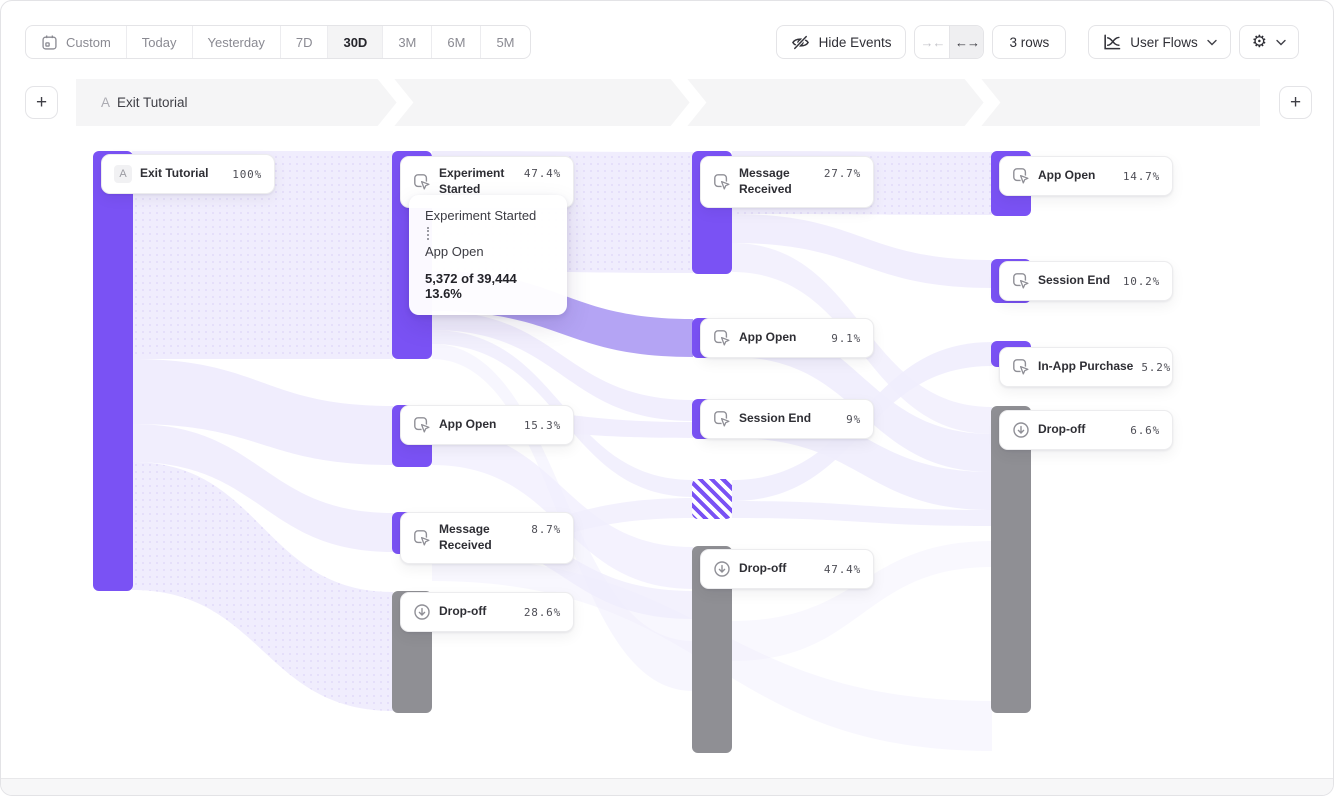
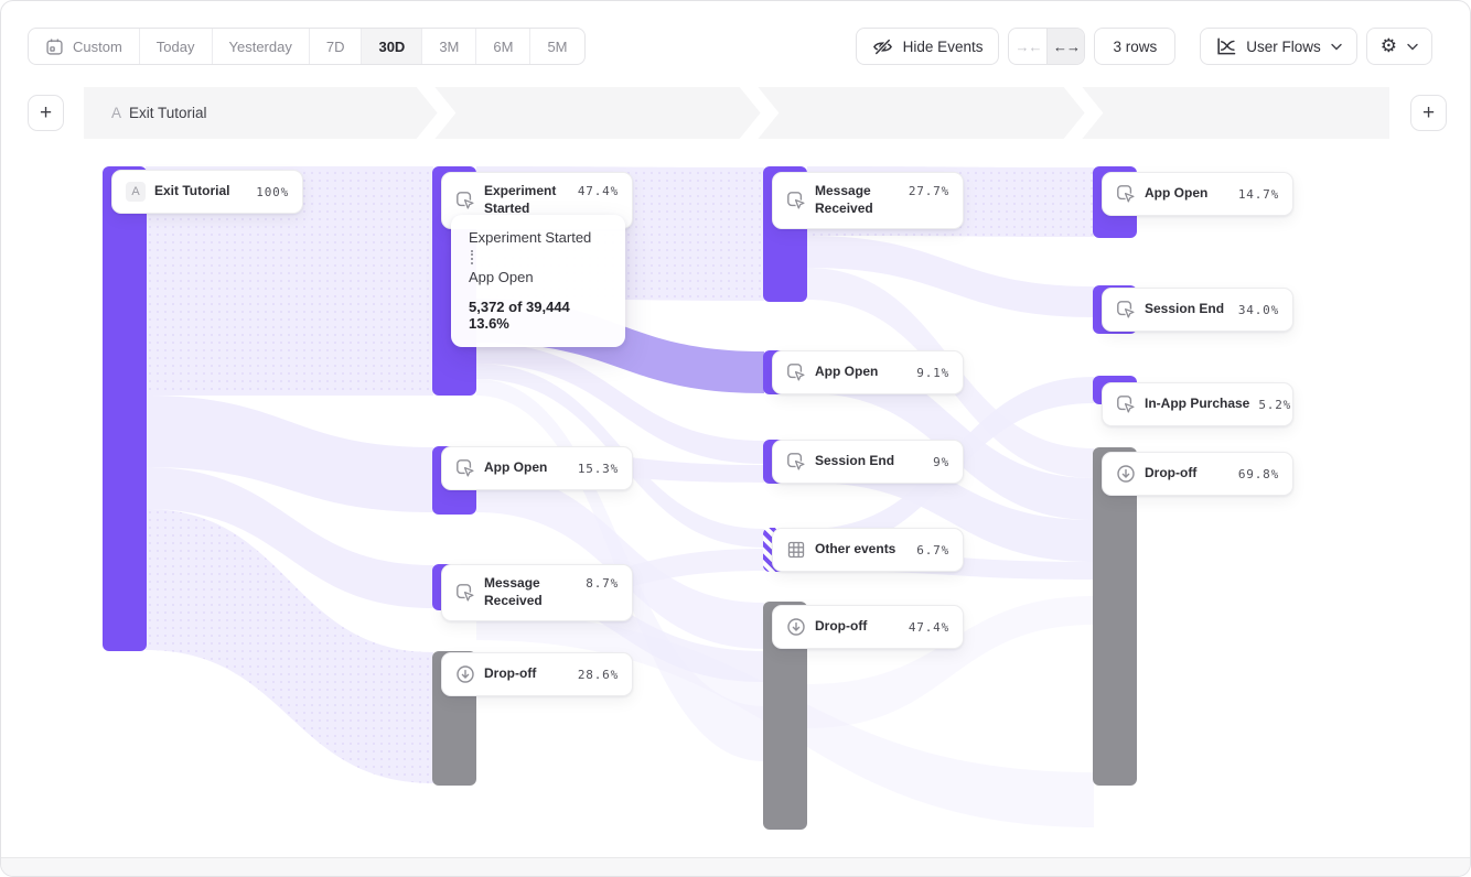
  Custom
  Today
  Yesterday
  7D
  30D
  3M
  6M
  5M
  Hide Events
  →←
  ←→
  3 rows
  User Flows
  ⚙
  +
  A
  Exit Tutorial
  +
  A
  Exit Tutorial
  100%
  Experiment Started
  47.4%
  App Open
  15.3%
  Message Received
  8.7%
  Drop-off
  28.6%
  Message Received
  27.7%
  App Open
  9.1%
  Session End
  9%
+ Other events
+ 6.7%
  Drop-off
  47.4%
  App Open
  14.7%
  Session End
- 10.2%
+ 34.0%
  In-App Purchase
  5.2%
  Drop-off
- 6.6%
+ 69.8%
  Experiment Started
  App Open
  5,372 of 39,444 13.6%
